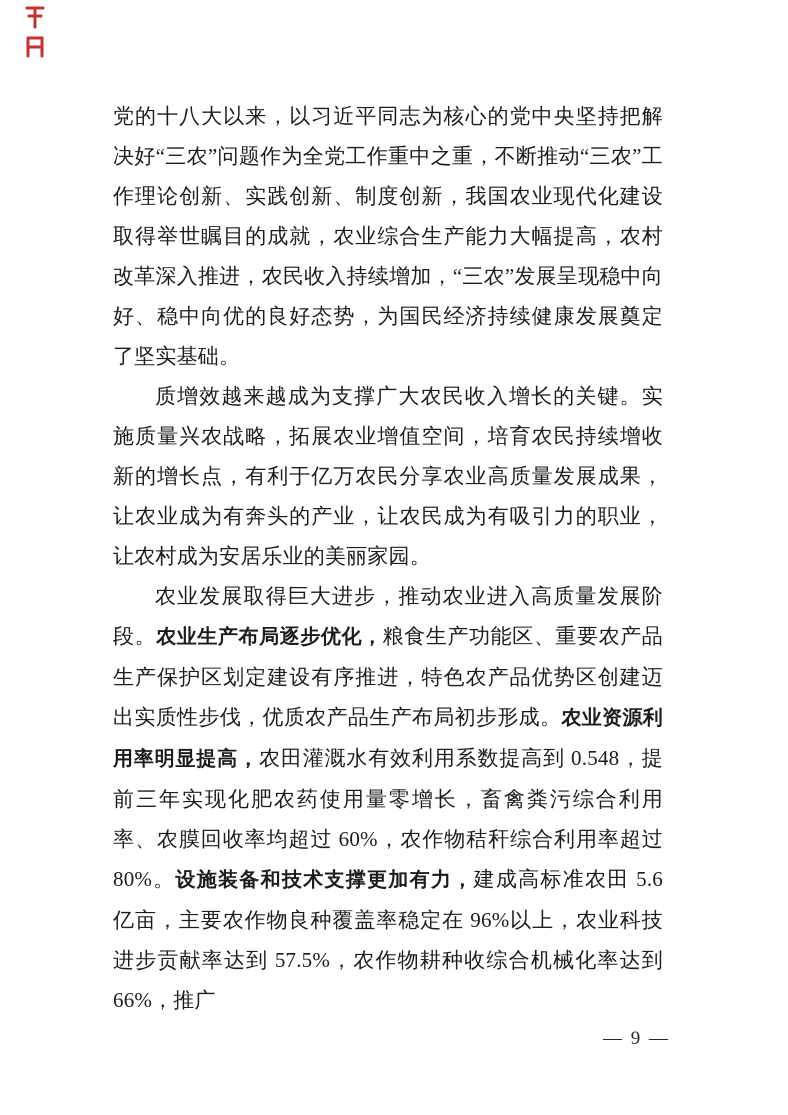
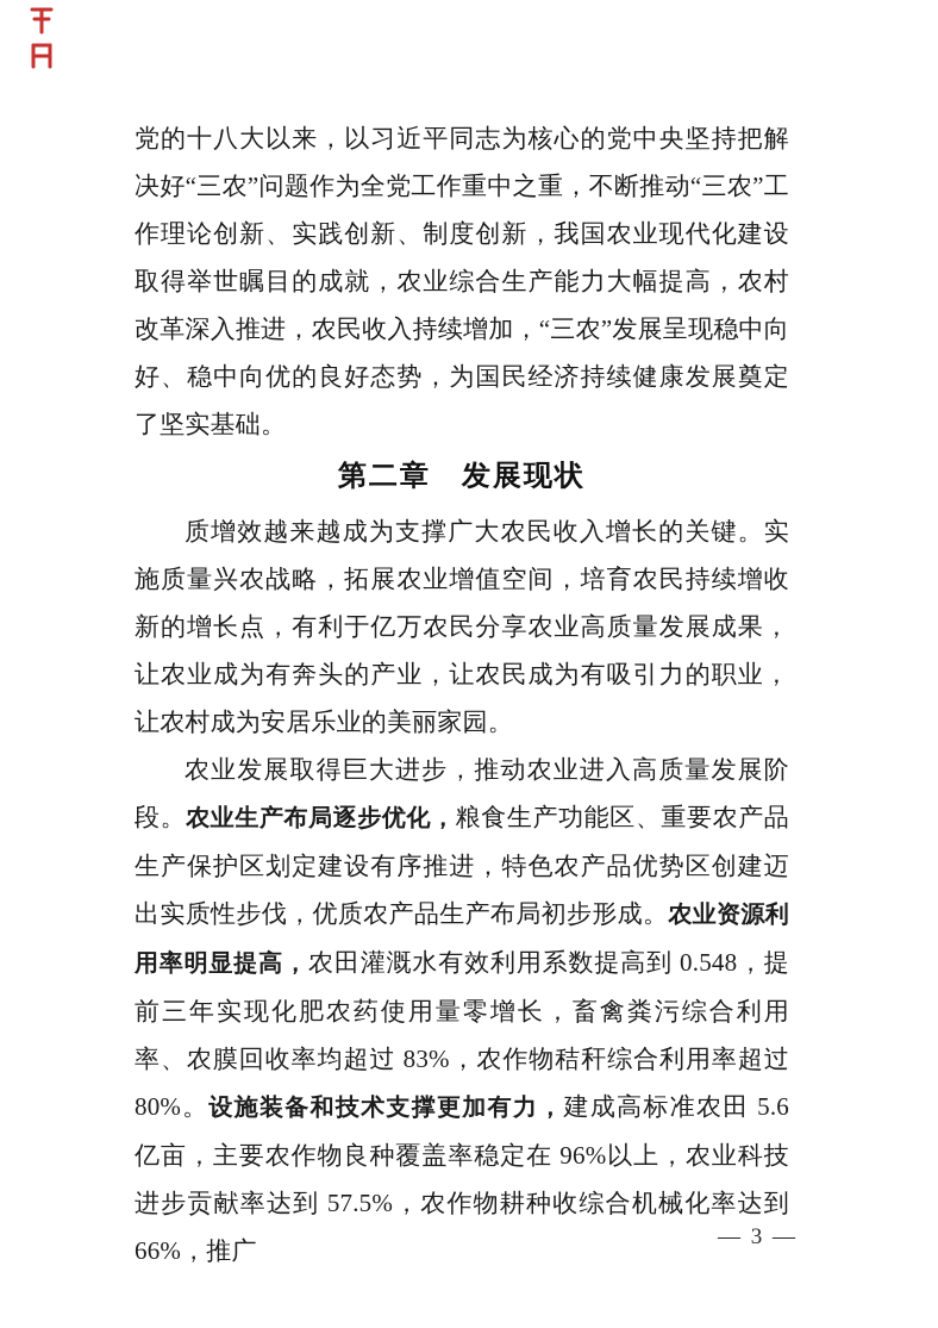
  党的十八大以来，以习近平同志为核心的党中央坚持把解决好“三农”问题作为全党工作重中之重，不断推动“三农”工作理论创新、实践创新、制度创新，我国农业现代化建设取得举世瞩目的成就，农业综合生产能力大幅提高，农村改革深入推进，农民收入持续增加，“三农”发展呈现稳中向好、稳中向优的良好态势，为国民经济持续健康发展奠定了坚实基础。
+ 第二章 发展现状
  质增效越来越成为支撑广大农民收入增长的关键。实施质量兴农战略，拓展农业增值空间，培育农民持续增收新的增长点，有利于亿万农民分享农业高质量发展成果，让农业成为有奔头的产业，让农民成为有吸引力的职业，让农村成为安居乐业的美丽家园。
- 农业发展取得巨大进步，推动农业进入高质量发展阶段。农业生产布局逐步优化，粮食生产功能区、重要农产品生产保护区划定建设有序推进，特色农产品优势区创建迈出实质性步伐，优质农产品生产布局初步形成。农业资源利用率明显提高，农田灌溉水有效利用系数提高到 0.548，提前三年实现化肥农药使用量零增长，畜禽粪污综合利用率、农膜回收率均超过 60%，农作物秸秆综合利用率超过 80%。设施装备和技术支撑更加有力，建成高标准农田 5.6 亿亩，主要农作物良种覆盖率稳定在 96%以上，农业科技进步贡献率达到 57.5%，农作物耕种收综合机械化率达到 66%，推广
+ 农业发展取得巨大进步，推动农业进入高质量发展阶段。农业生产布局逐步优化，粮食生产功能区、重要农产品生产保护区划定建设有序推进，特色农产品优势区创建迈出实质性步伐，优质农产品生产布局初步形成。农业资源利用率明显提高，农田灌溉水有效利用系数提高到 0.548，提前三年实现化肥农药使用量零增长，畜禽粪污综合利用率、农膜回收率均超过 83%，农作物秸秆综合利用率超过 80%。设施装备和技术支撑更加有力，建成高标准农田 5.6 亿亩，主要农作物良种覆盖率稳定在 96%以上，农业科技进步贡献率达到 57.5%，农作物耕种收综合机械化率达到 66%，推广
- — 9 —
+ — 3 —
